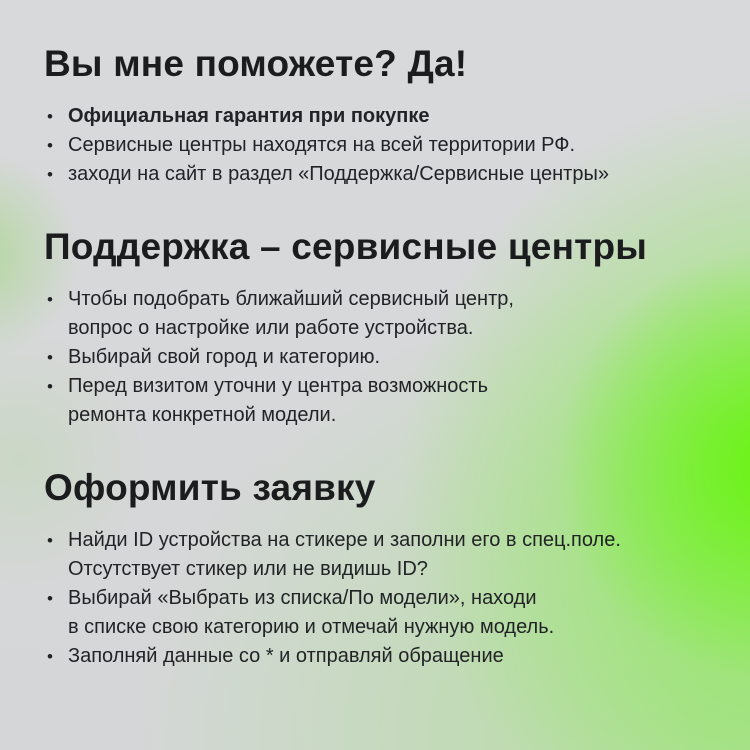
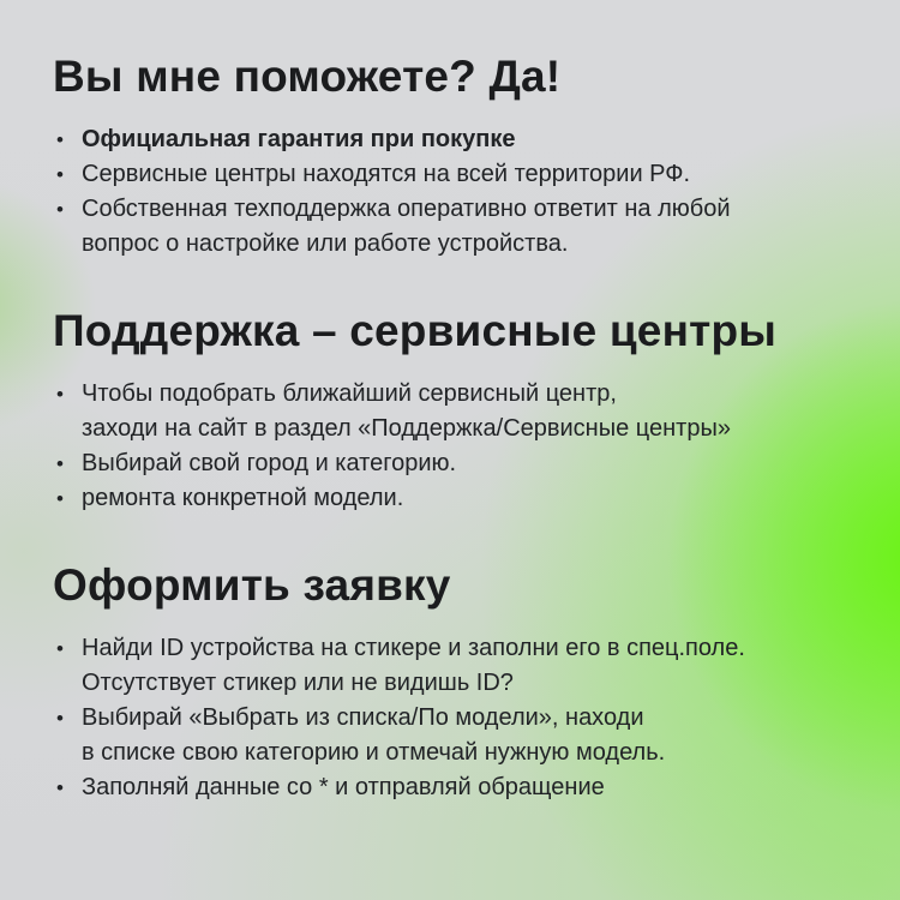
  Вы мне поможете? Да!
  •
  Официальная гарантия при покупке
  •
  Сервисные центры находятся на всей территории РФ.
  •
+ Собственная техподдержка оперативно ответит на любой
- заходи на сайт в раздел «Поддержка/Сервисные центры»
+ вопрос о настройке или работе устройства.
  Поддержка – сервисные центры
  •
  Чтобы подобрать ближайший сервисный центр,
- вопрос о настройке или работе устройства.
+ заходи на сайт в раздел «Поддержка/Сервисные центры»
  •
  Выбирай свой город и категорию.
  •
- Перед визитом уточни у центра возможность
  ремонта конкретной модели.
  Оформить заявку
  •
  Найди ID устройства на стикере и заполни его в спец.поле.
  Отсутствует стикер или не видишь ID?
  •
  Выбирай «Выбрать из списка/По модели», находи
  в списке свою категорию и отмечай нужную модель.
  •
  Заполняй данные со * и отправляй обращение
